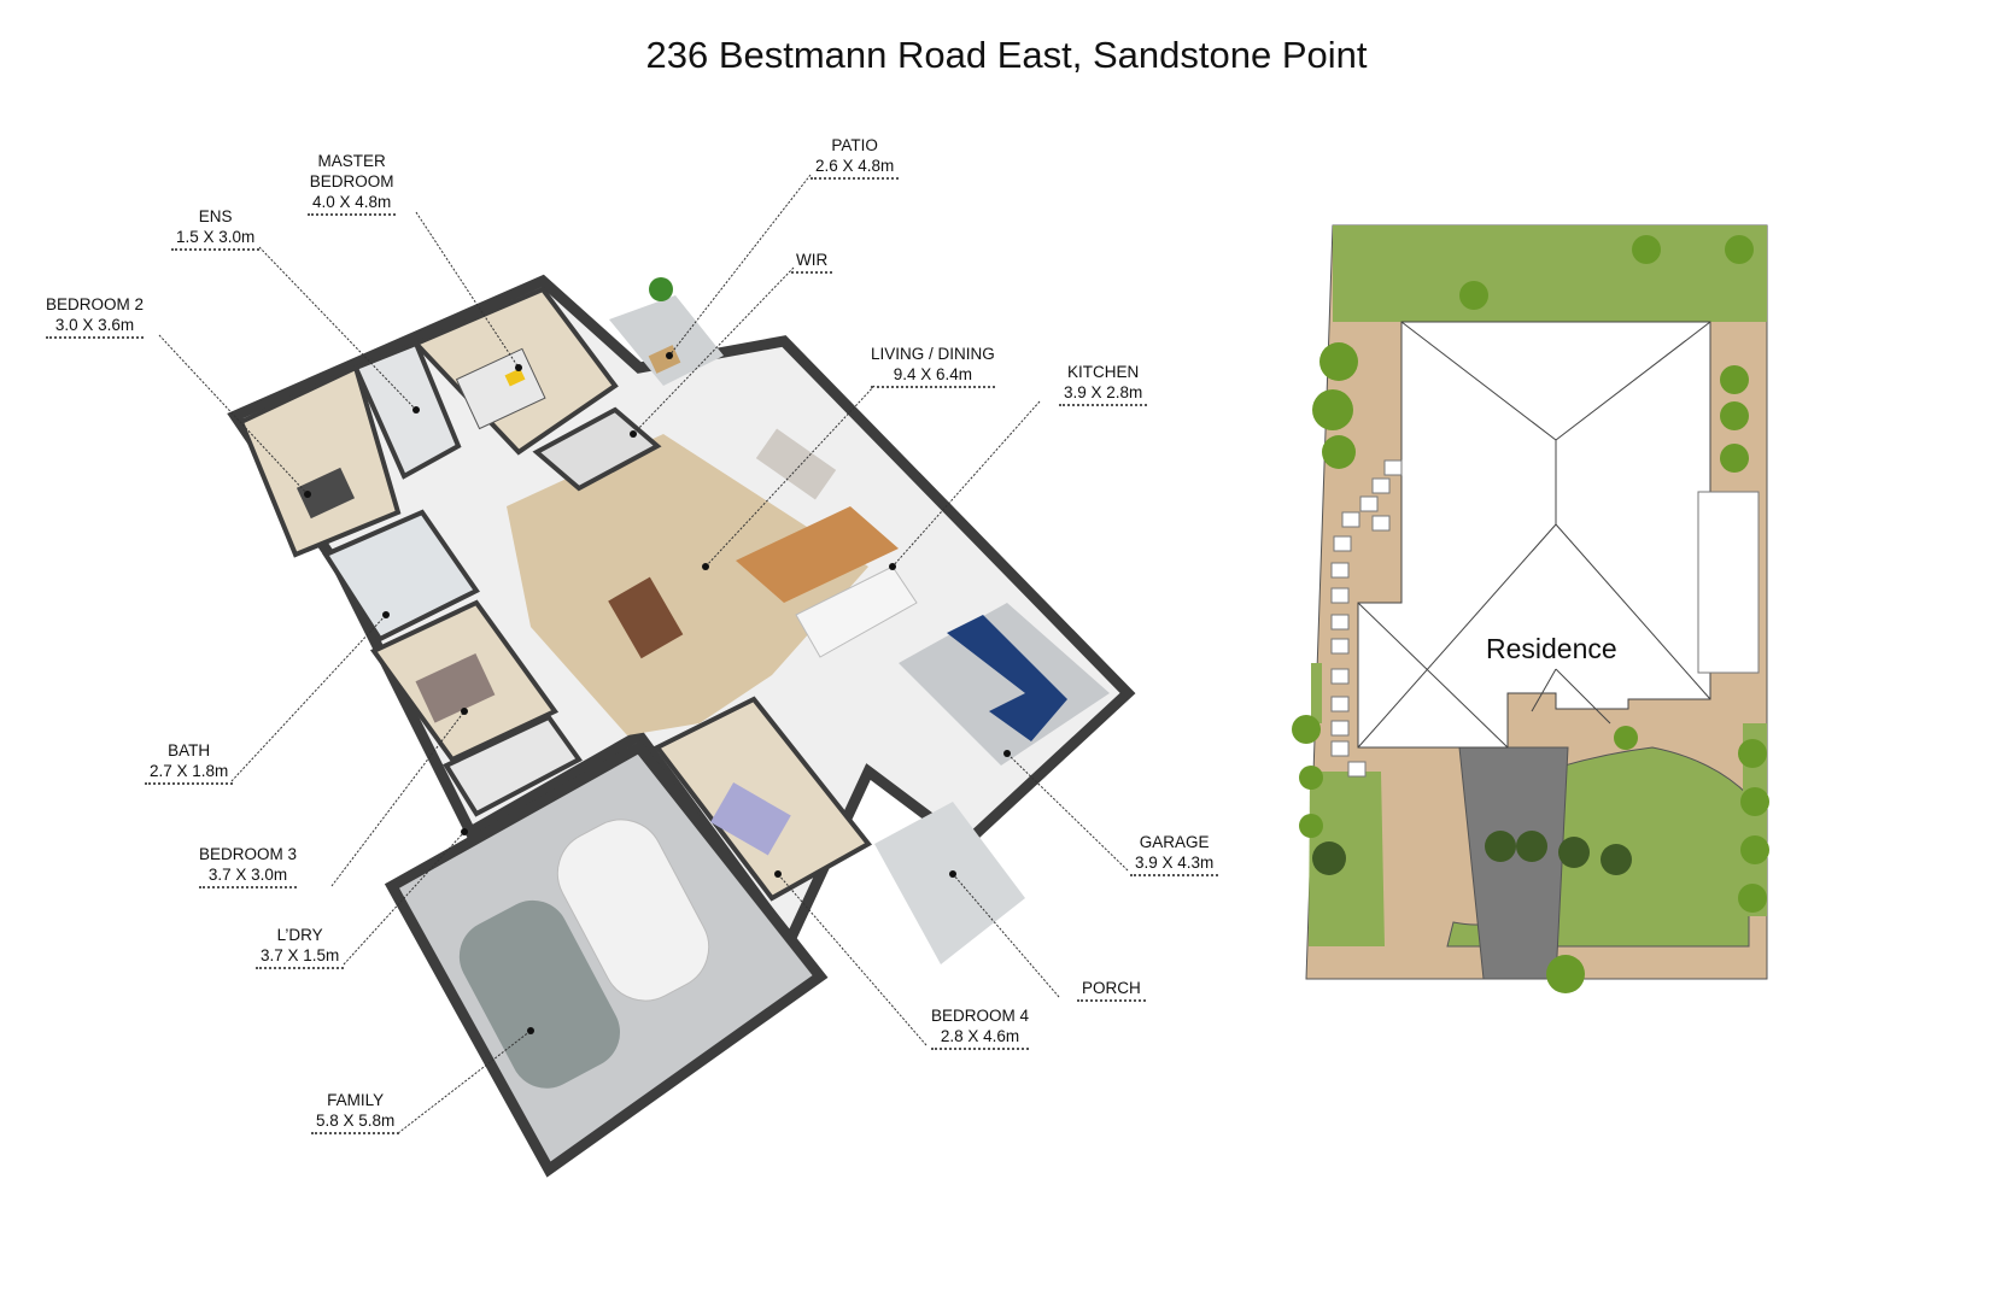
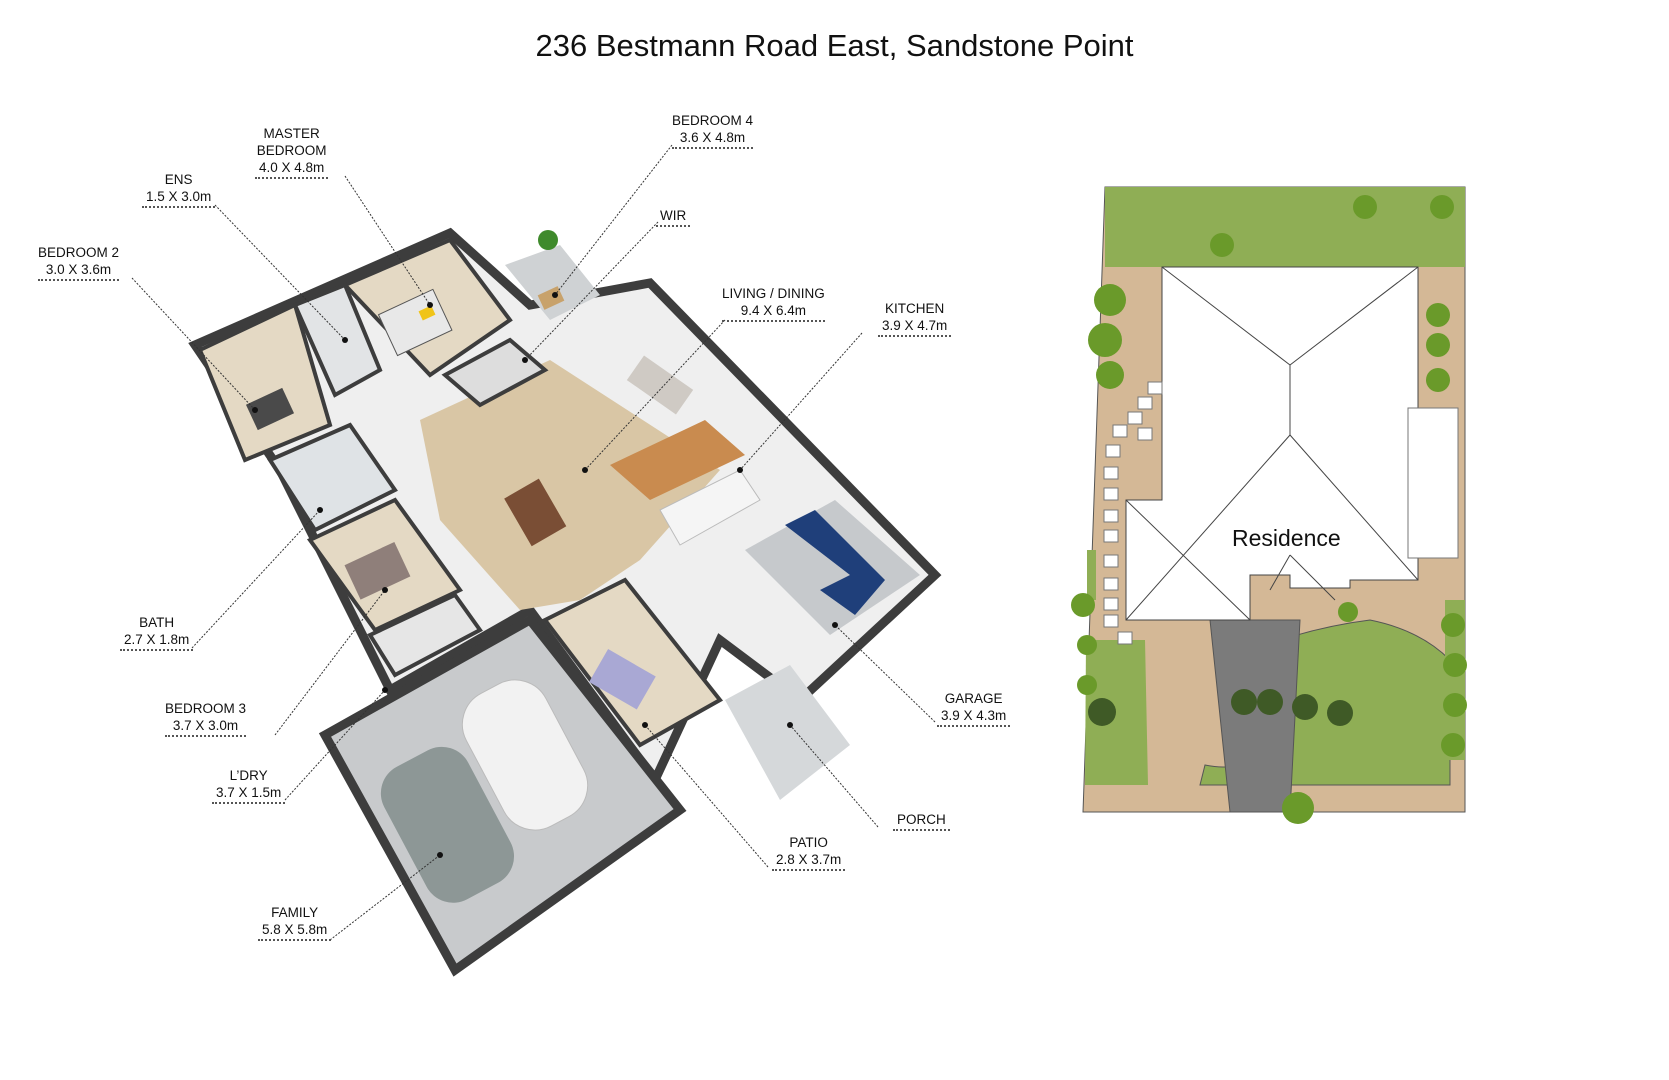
  236 Bestmann Road East, Sandstone Point
  MASTER
  BEDROOM
  4.0 X 4.8m
  ENS
  1.5 X 3.0m
  BEDROOM 2
  3.0 X 3.6m
- PATIO
+ BEDROOM 4
- 2.6 X 4.8m
+ 3.6 X 4.8m
  WIR
  LIVING / DINING
  9.4 X 6.4m
  KITCHEN
- 3.9 X 2.8m
+ 3.9 X 4.7m
  BATH
  2.7 X 1.8m
  BEDROOM 3
  3.7 X 3.0m
  L’DRY
  3.7 X 1.5m
  GARAGE
  3.9 X 4.3m
  PORCH
- BEDROOM 4
+ PATIO
- 2.8 X 4.6m
+ 2.8 X 3.7m
  FAMILY
  5.8 X 5.8m
  Residence
